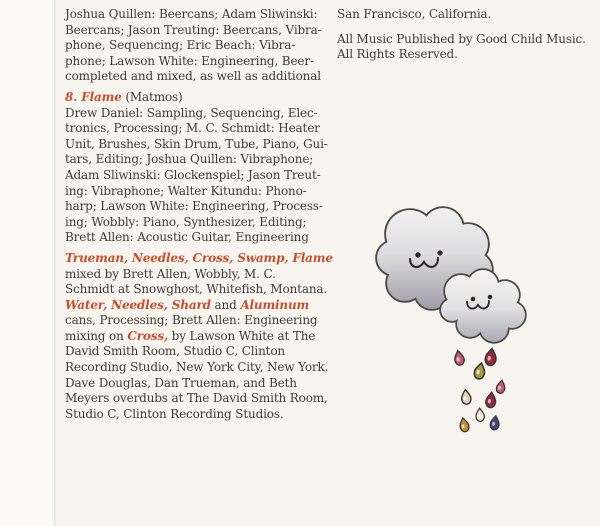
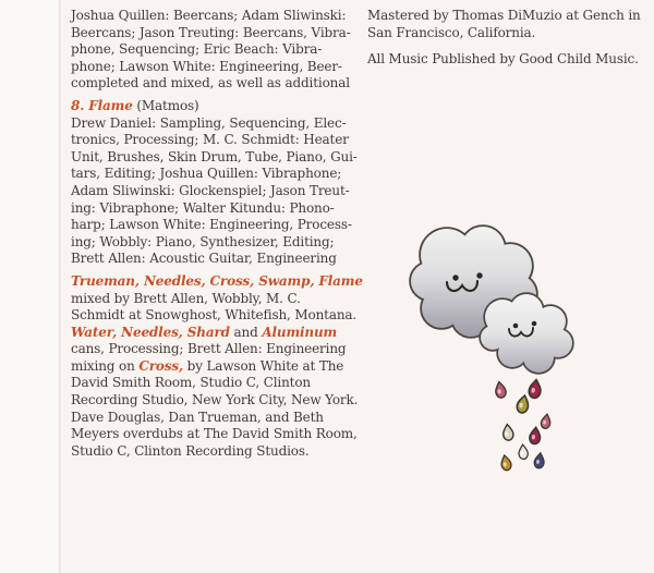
  Joshua Quillen: Beercans; Adam Sliwinski:
  Beercans; Jason Treuting: Beercans, Vibra-
  phone, Sequencing; Eric Beach: Vibra-
  phone; Lawson White: Engineering, Beer-
  completed and mixed, as well as additional
  8. Flame (Matmos)
  Drew Daniel: Sampling, Sequencing, Elec-
  tronics, Processing; M. C. Schmidt: Heater
  Unit, Brushes, Skin Drum, Tube, Piano, Gui-
  tars, Editing; Joshua Quillen: Vibraphone;
  Adam Sliwinski: Glockenspiel; Jason Treut-
  ing: Vibraphone; Walter Kitundu: Phono-
  harp; Lawson White: Engineering, Process-
  ing; Wobbly: Piano, Synthesizer, Editing;
  Brett Allen: Acoustic Guitar, Engineering
  Trueman, Needles, Cross, Swamp, Flame
  mixed by Brett Allen, Wobbly, M. C.
  Schmidt at Snowghost, Whitefish, Montana.
  Water, Needles, Shard and Aluminum
  cans, Processing; Brett Allen: Engineering
  mixing on Cross, by Lawson White at The
  David Smith Room, Studio C, Clinton
  Recording Studio, New York City, New York.
  Dave Douglas, Dan Trueman, and Beth
  Meyers overdubs at The David Smith Room,
  Studio C, Clinton Recording Studios.
+ Mastered by Thomas DiMuzio at Gench in
  San Francisco, California.
  All Music Published by Good Child Music.
- All Rights Reserved.
